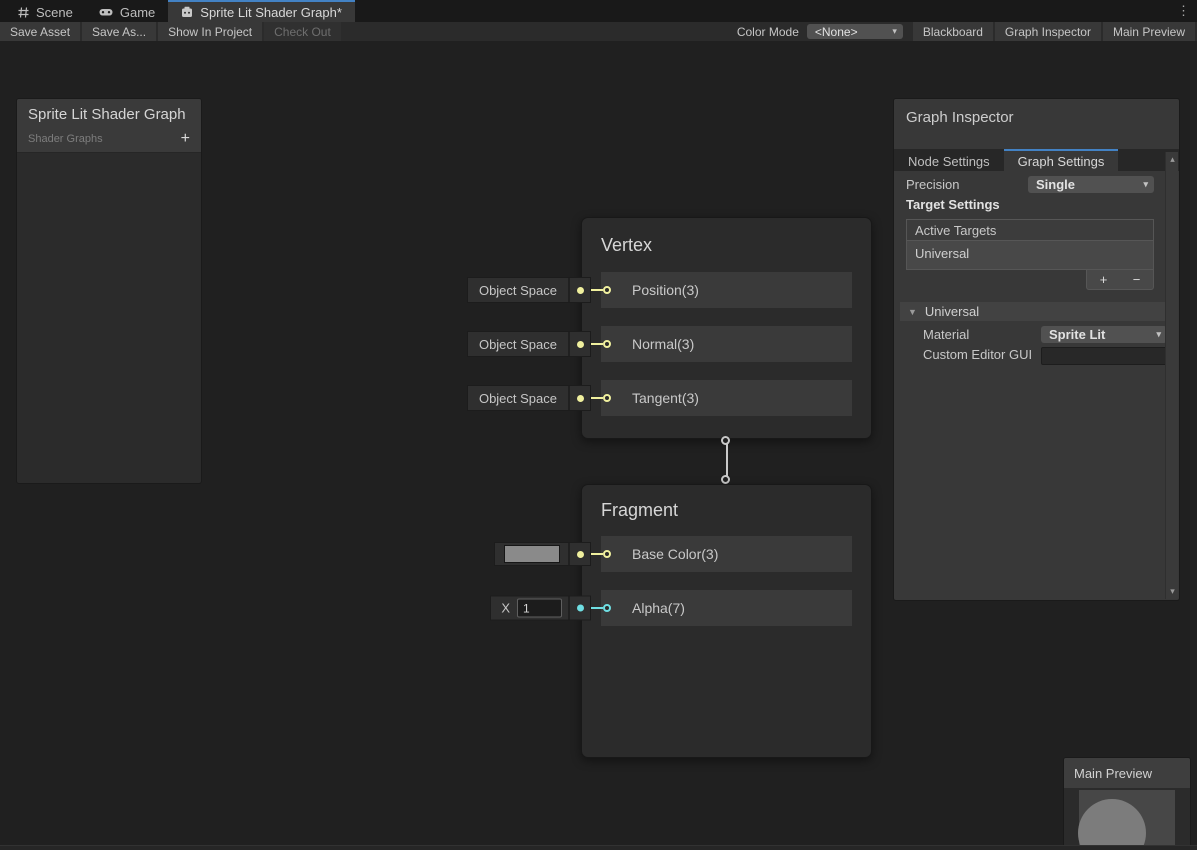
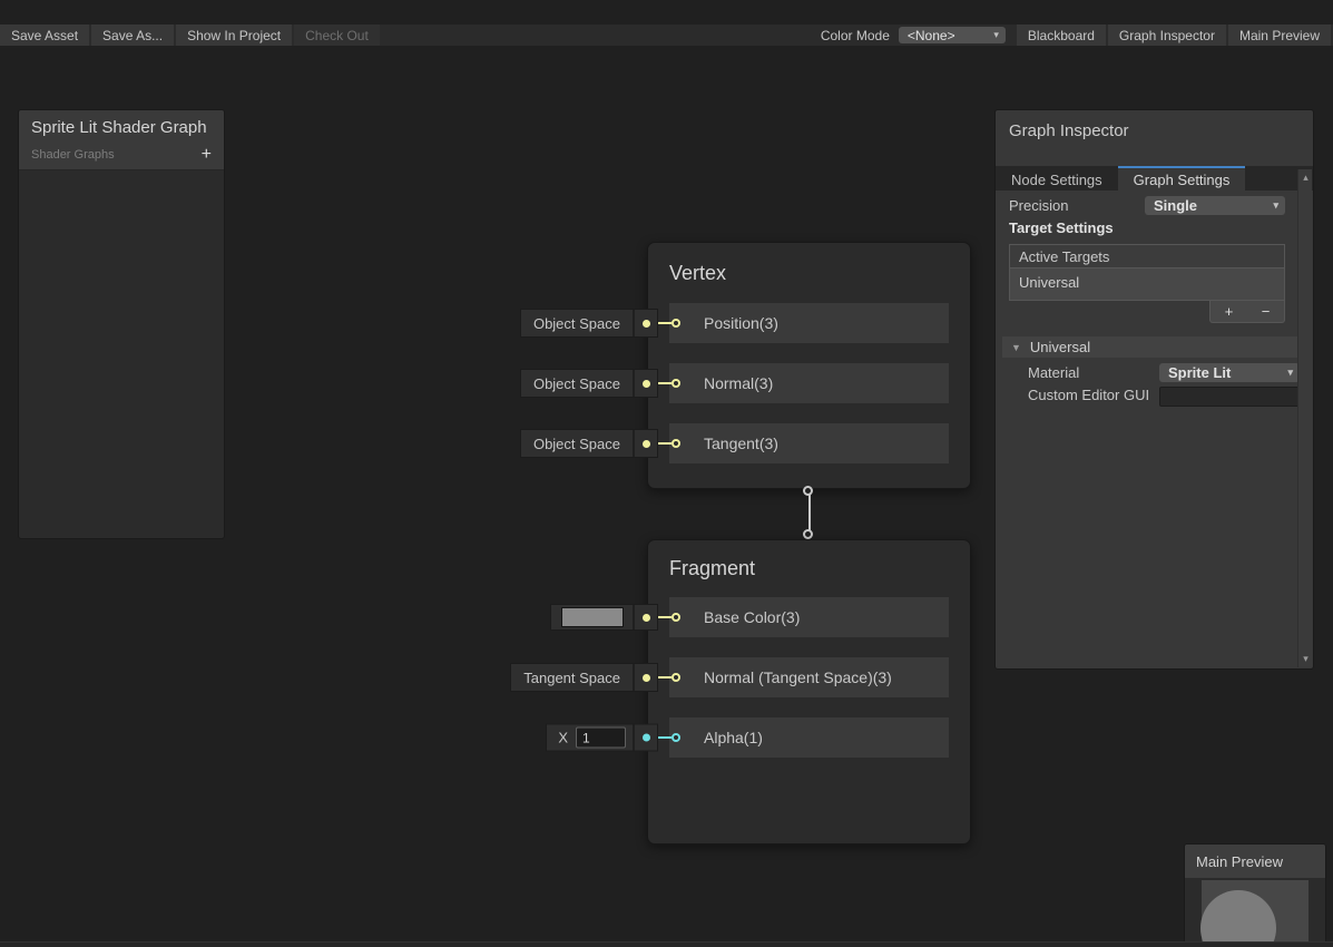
- Scene
- Game
- Sprite Lit Shader Graph*
- ⋮
  Save Asset
  Save As...
  Show In Project
  Check Out
  Color Mode
  <None>
  ▾
  Blackboard
  Graph Inspector
  Main Preview
  Sprite Lit Shader Graph
  Shader Graphs
  +
  Vertex
  Object Space
  Position(3)
  Object Space
  Normal(3)
  Object Space
  Tangent(3)
  Fragment
  Base Color(3)
+ Tangent Space
+ Normal (Tangent Space)(3)
  X
  1
- Alpha(7)
+ Alpha(1)
  Graph Inspector
  Node Settings
  Graph Settings
  Precision
  Single
  ▾
  Target Settings
  Active Targets
  Universal
  +
  −
  ▼
  Universal
  Material
  Sprite Lit
  ▾
  Custom Editor GUI
  ▴
  ▾
  Main Preview
